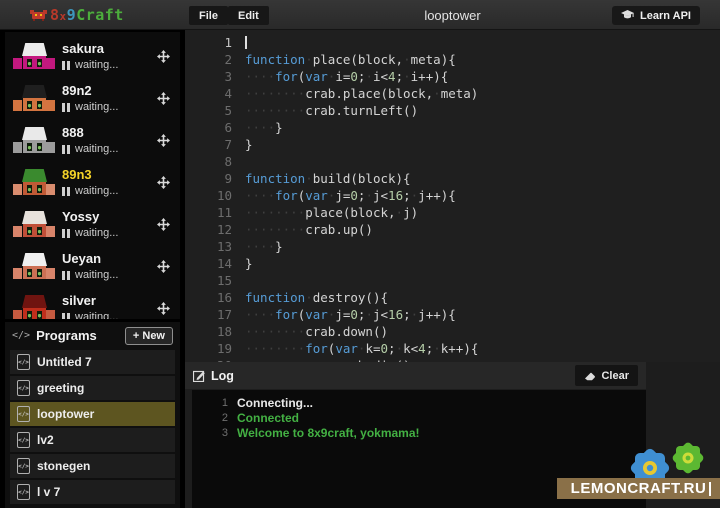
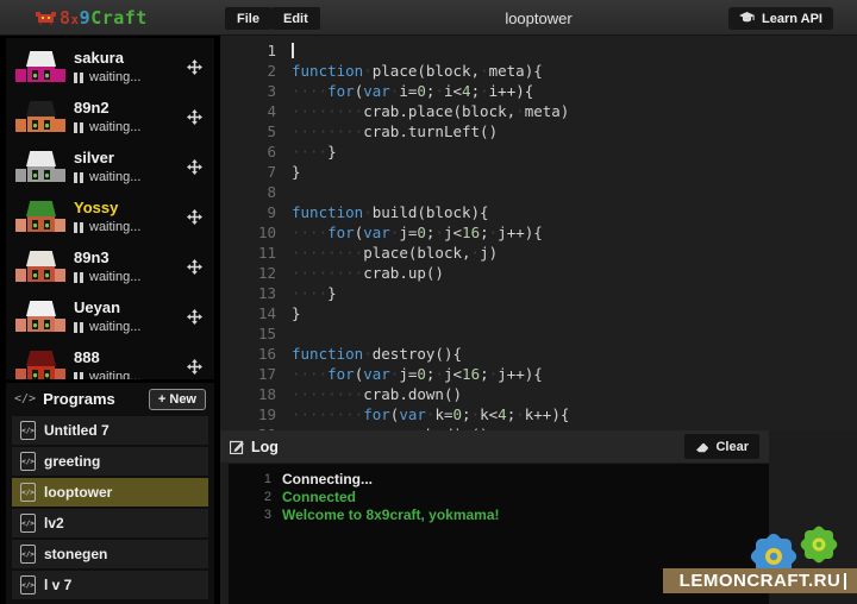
  8x9Craft
  File
  Edit
  looptower
  Learn API
  sakura
  waiting...
  89n2
  waiting...
- 888
+ silver
  waiting...
- 89n3
+ Yossy
  waiting...
- Yossy
+ 89n3
  waiting...
  Ueyan
  waiting...
- silver
+ 888
  waiting...
  </>
  Programs
  + New
  Untitled 7
  greeting
  looptower
  lv2
  stonegen
  l v 7
  1
  2
  function·place(block,·meta){
  3
  ····for(var·i=0;·i<4;·i++){
  4
  ········crab.place(block,·meta)
  5
  ········crab.turnLeft()
  6
  ····}
  7
  }
  8
  9
  function·build(block){
  10
  ····for(var·j=0;·j<16;·j++){
  11
  ········place(block,·j)
  12
  ········crab.up()
  13
  ····}
  14
  }
  15
  16
  function·destroy(){
  17
  ····for(var·j=0;·j<16;·j++){
  18
  ········crab.down()
  19
  ········for(var·k=0;·k<4;·k++){
  Log
  Clear
  1
  Connecting...
  2
  Connected
  3
  Welcome to 8x9craft, yokmama!
  LEMONCRAFT.RU
